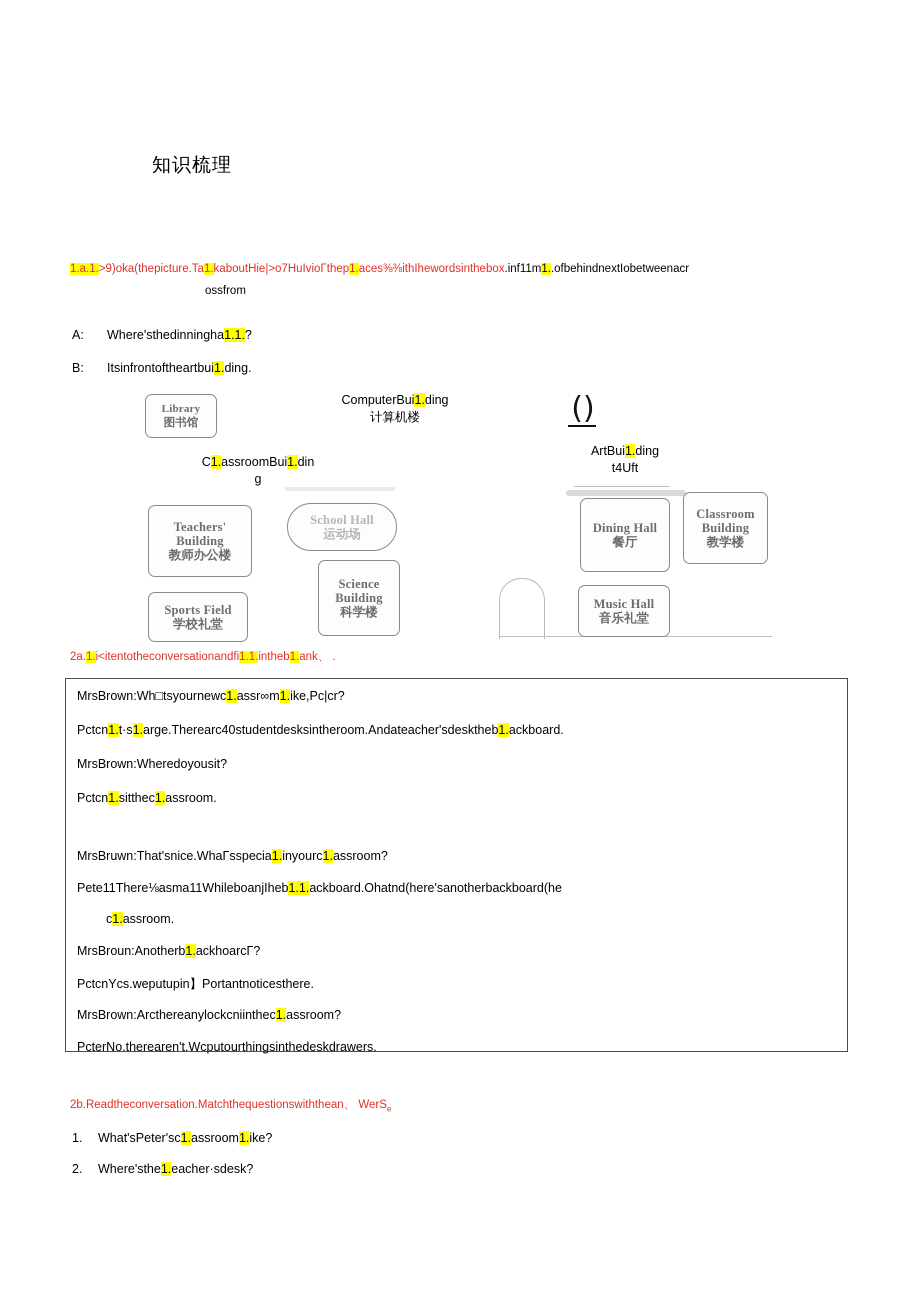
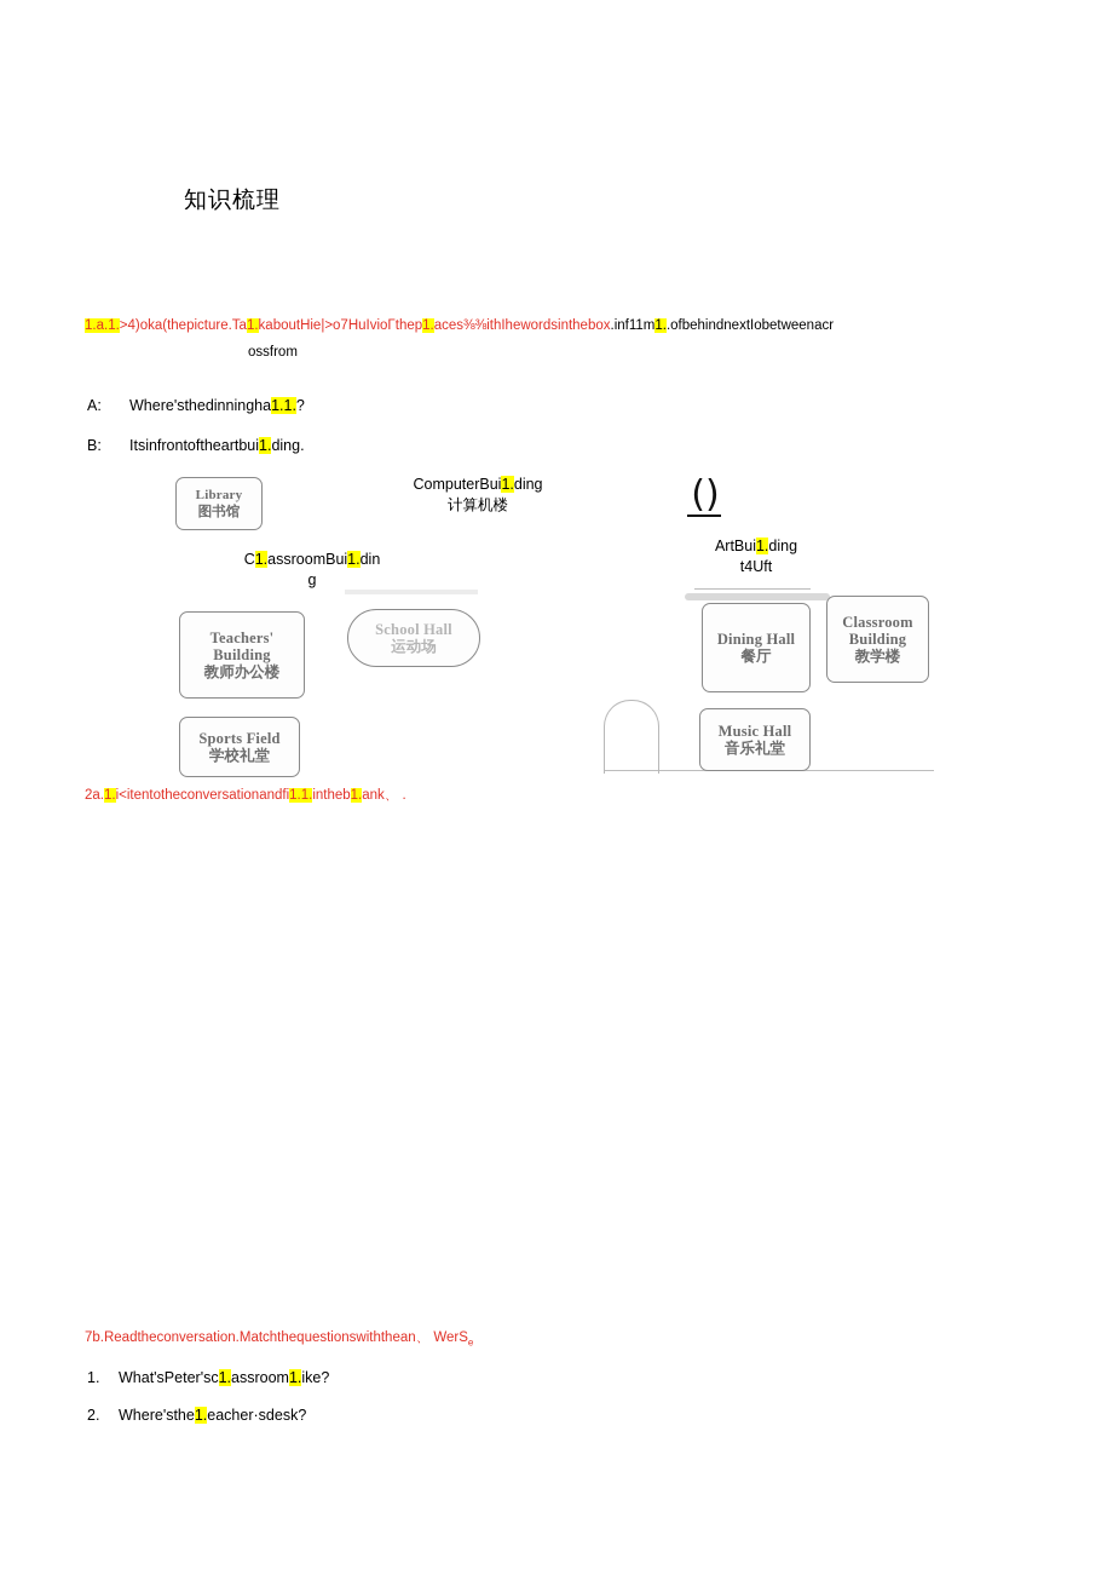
  知识梳理
- 1.a.1.>9)oka(thepicture.Ta1.kaboutHie|>o7HuIvioΓthep1.aces⅜⅜ithIhewordsinthebox.inf11m1..ofbehindnextIobetweenacr
+ 1.a.1.>4)oka(thepicture.Ta1.kaboutHie|>o7HuIvioΓthep1.aces⅜⅜ithIhewordsinthebox.inf11m1..ofbehindnextIobetweenacr
  ossfrom
  A: Where'sthedinningha1.1.?
  B: Itsinfrontoftheartbui1.ding.
  ComputerBu 1.ding
  计算机楼
  C1.assroomBui1.din
  g
  ()
  ArtBui1.ding
  t4Uft
  Library
  图书馆
  Teachers' Building
  教师办公楼
  Sports Field
  学校礼堂
  School Hall
  运动场
- Science Building
- 科学楼
  Dining Hall
  餐厅
  Classroom Building
  教学楼
  Music Hall
  音乐礼堂
  2a.1.i<itentotheconversationandfi1.1.intheb1.ank、 .
- MrsBrown:Wh□tsyournewc1.assr∞m1.ike,Pc|cr?
- Pctcn1.t·s1.arge.Therearc40studentdesksintheroom.Andateacher'sdesktheb1.ackboard.
- MrsBrown:Wheredoyousit?
- Pctcn1.sitthec1.assroom.
- MrsBruwn:That'snice.WhaΓsspecia1.inyourc1.assroom?
- Pete11There⅛asma11WhileboanjIheb1.1.ackboard.Ohatnd(here'sanotherbackboard(he
- c1.assroom.
- MrsBroun:Anotherb1.ackhoarcΓ?
- PctcnYcs.weputupin】Portantnoticesthere.
- MrsBrown:Arcthereanylockcniinthec1.assroom?
- PcterNo.therearen't.Wcputourthingsinthedeskdrawers.
- 2b.Readtheconversation.Matchthequestionswiththean、 WerSe
+ 7b.Readtheconversation.Matchthequestionswiththean、 WerSe
  1. What'sPeter'sc1.assroom1.ike?
  2. Where'sthe1.eacher·sdesk?
